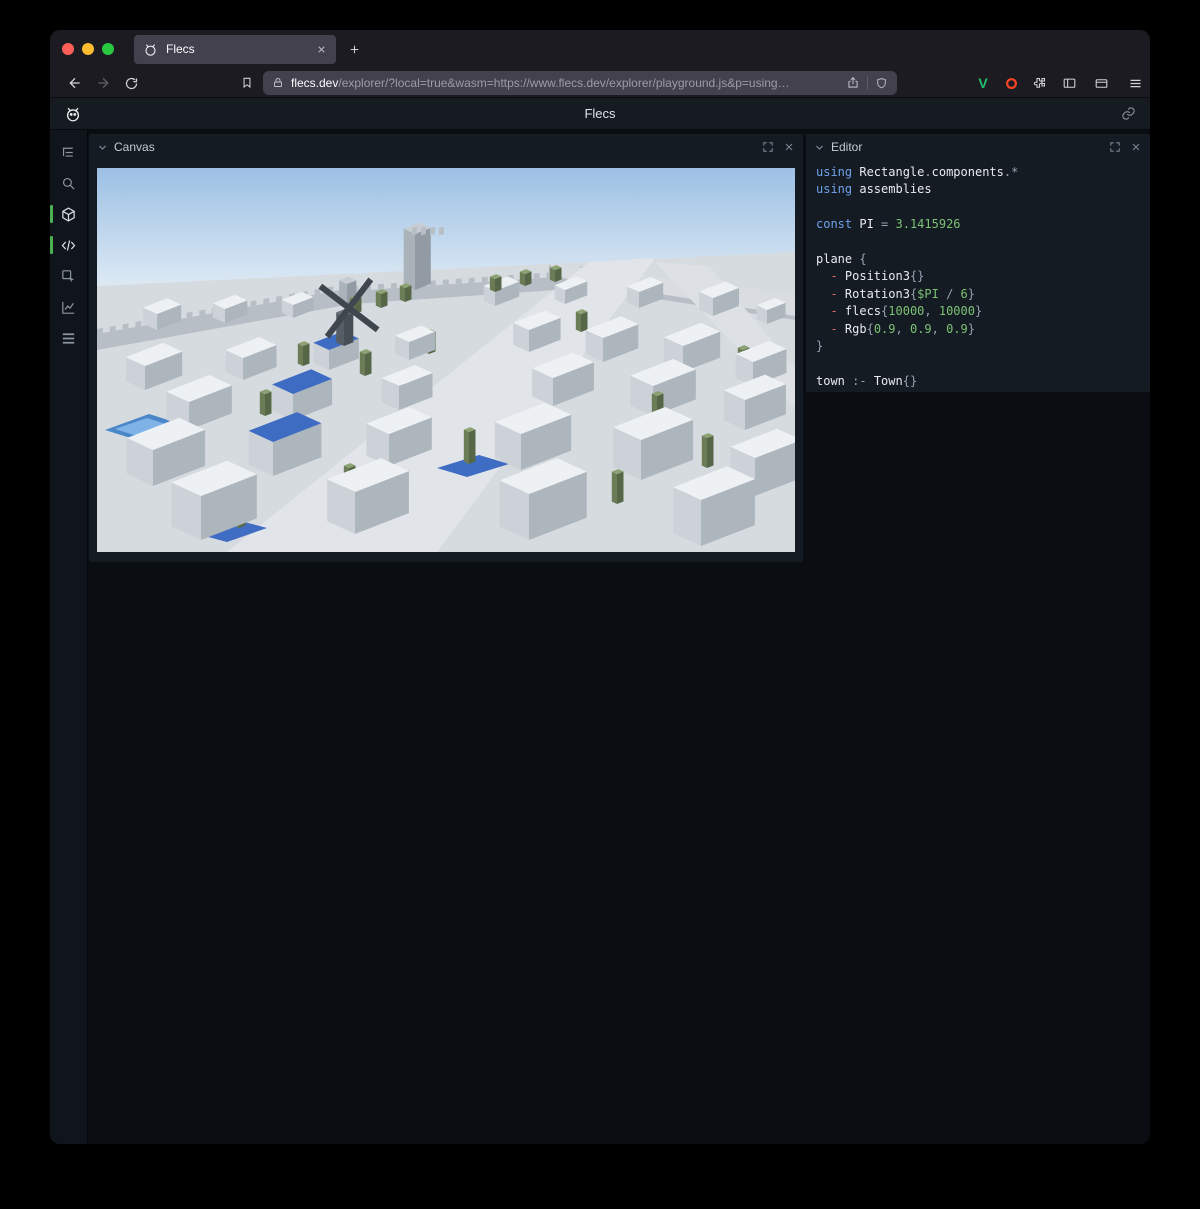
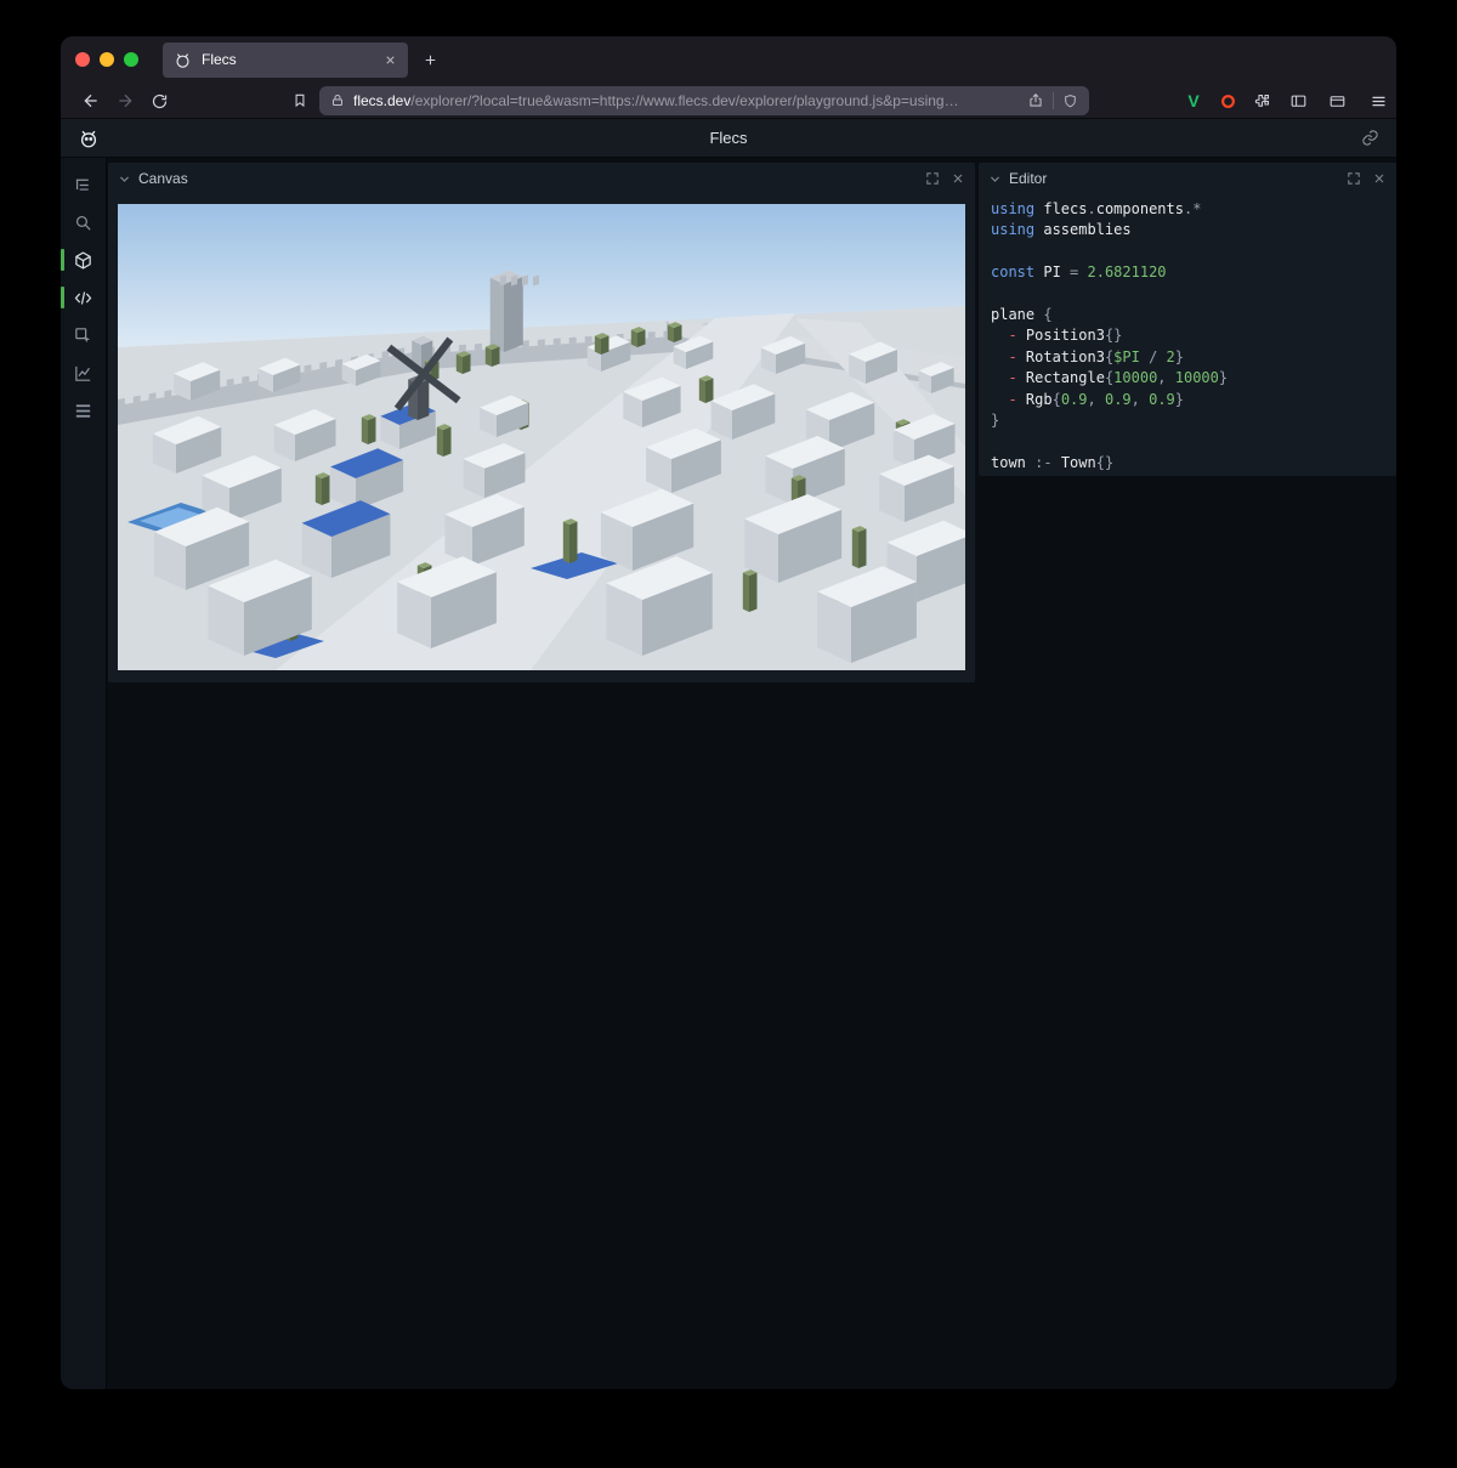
  Flecs
  flecs.dev/explorer/?local=true&wasm=https://www.flecs.dev/explorer/playground.js&p=using…
  V
  Flecs
  Canvas
  Editor
- using Rectangle.components.*
+ using flecs.components.*
  using assemblies
- const PI = 3.1415926
+ const PI = 2.6821120
  plane {
  - Position3{}
- - Rotation3{$PI / 6}
+ - Rotation3{$PI / 2}
- - flecs{10000, 10000}
+ - Rectangle{10000, 10000}
  - Rgb{0.9, 0.9, 0.9}
  }
  town :- Town{}
